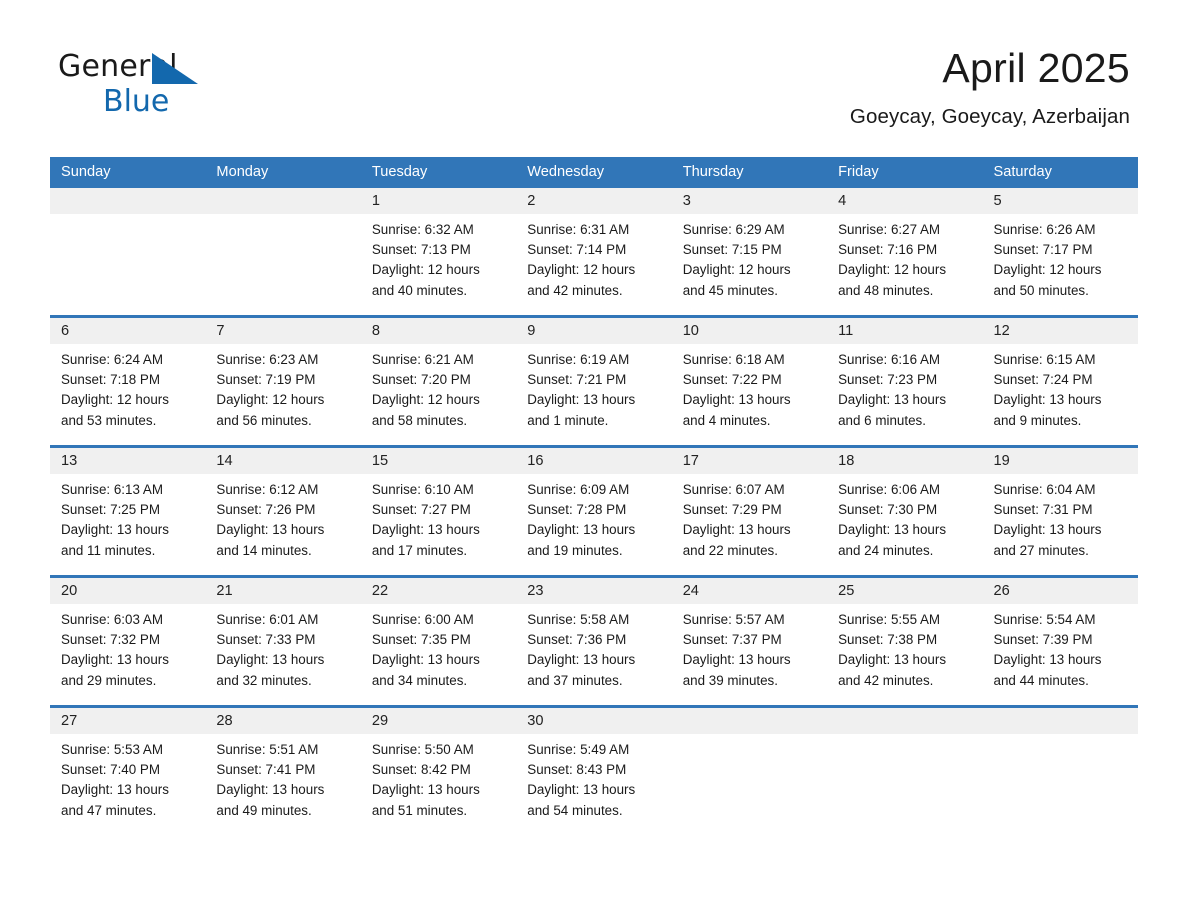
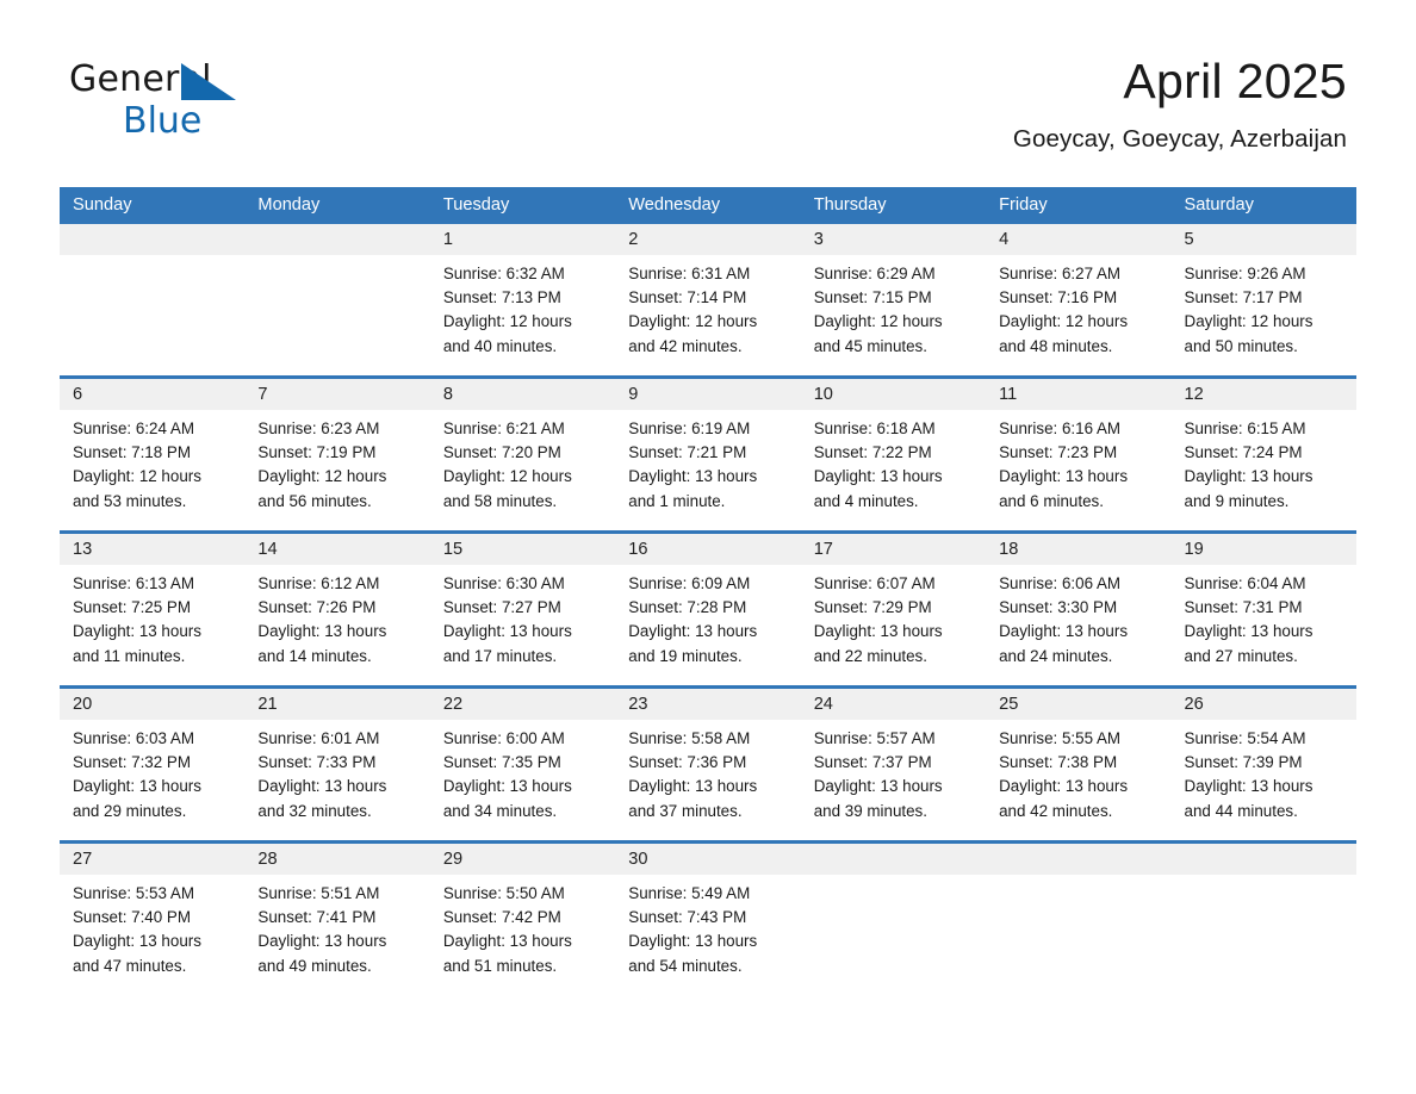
  General
  Blue
  April 2025
  Goeycay, Goeycay, Azerbaijan
  Sunday
  Monday
  Tuesday
  Wednesday
  Thursday
  Friday
  Saturday
  1
  Sunrise: 6:32 AM
  Sunset: 7:13 PM
  Daylight: 12 hours
  and 40 minutes.
  2
  Sunrise: 6:31 AM
  Sunset: 7:14 PM
  Daylight: 12 hours
  and 42 minutes.
  3
  Sunrise: 6:29 AM
  Sunset: 7:15 PM
  Daylight: 12 hours
  and 45 minutes.
  4
  Sunrise: 6:27 AM
  Sunset: 7:16 PM
  Daylight: 12 hours
  and 48 minutes.
  5
- Sunrise: 6:26 AM
+ Sunrise: 9:26 AM
  Sunset: 7:17 PM
  Daylight: 12 hours
  and 50 minutes.
  6
  Sunrise: 6:24 AM
  Sunset: 7:18 PM
  Daylight: 12 hours
  and 53 minutes.
  7
  Sunrise: 6:23 AM
  Sunset: 7:19 PM
  Daylight: 12 hours
  and 56 minutes.
  8
  Sunrise: 6:21 AM
  Sunset: 7:20 PM
  Daylight: 12 hours
  and 58 minutes.
  9
  Sunrise: 6:19 AM
  Sunset: 7:21 PM
  Daylight: 13 hours
  and 1 minute.
  10
  Sunrise: 6:18 AM
  Sunset: 7:22 PM
  Daylight: 13 hours
  and 4 minutes.
  11
  Sunrise: 6:16 AM
  Sunset: 7:23 PM
  Daylight: 13 hours
  and 6 minutes.
  12
  Sunrise: 6:15 AM
  Sunset: 7:24 PM
  Daylight: 13 hours
  and 9 minutes.
  13
  Sunrise: 6:13 AM
  Sunset: 7:25 PM
  Daylight: 13 hours
  and 11 minutes.
  14
  Sunrise: 6:12 AM
  Sunset: 7:26 PM
  Daylight: 13 hours
  and 14 minutes.
  15
- Sunrise: 6:10 AM
+ Sunrise: 6:30 AM
  Sunset: 7:27 PM
  Daylight: 13 hours
  and 17 minutes.
  16
  Sunrise: 6:09 AM
  Sunset: 7:28 PM
  Daylight: 13 hours
  and 19 minutes.
  17
  Sunrise: 6:07 AM
  Sunset: 7:29 PM
  Daylight: 13 hours
  and 22 minutes.
  18
  Sunrise: 6:06 AM
- Sunset: 7:30 PM
+ Sunset: 3:30 PM
  Daylight: 13 hours
  and 24 minutes.
  19
  Sunrise: 6:04 AM
  Sunset: 7:31 PM
  Daylight: 13 hours
  and 27 minutes.
  20
  Sunrise: 6:03 AM
  Sunset: 7:32 PM
  Daylight: 13 hours
  and 29 minutes.
  21
  Sunrise: 6:01 AM
  Sunset: 7:33 PM
  Daylight: 13 hours
  and 32 minutes.
  22
  Sunrise: 6:00 AM
  Sunset: 7:35 PM
  Daylight: 13 hours
  and 34 minutes.
  23
  Sunrise: 5:58 AM
  Sunset: 7:36 PM
  Daylight: 13 hours
  and 37 minutes.
  24
  Sunrise: 5:57 AM
  Sunset: 7:37 PM
  Daylight: 13 hours
  and 39 minutes.
  25
  Sunrise: 5:55 AM
  Sunset: 7:38 PM
  Daylight: 13 hours
  and 42 minutes.
  26
  Sunrise: 5:54 AM
  Sunset: 7:39 PM
  Daylight: 13 hours
  and 44 minutes.
  27
  Sunrise: 5:53 AM
  Sunset: 7:40 PM
  Daylight: 13 hours
  and 47 minutes.
  28
  Sunrise: 5:51 AM
  Sunset: 7:41 PM
  Daylight: 13 hours
  and 49 minutes.
  29
  Sunrise: 5:50 AM
- Sunset: 8:42 PM
+ Sunset: 7:42 PM
  Daylight: 13 hours
  and 51 minutes.
  30
  Sunrise: 5:49 AM
- Sunset: 8:43 PM
+ Sunset: 7:43 PM
  Daylight: 13 hours
  and 54 minutes.
